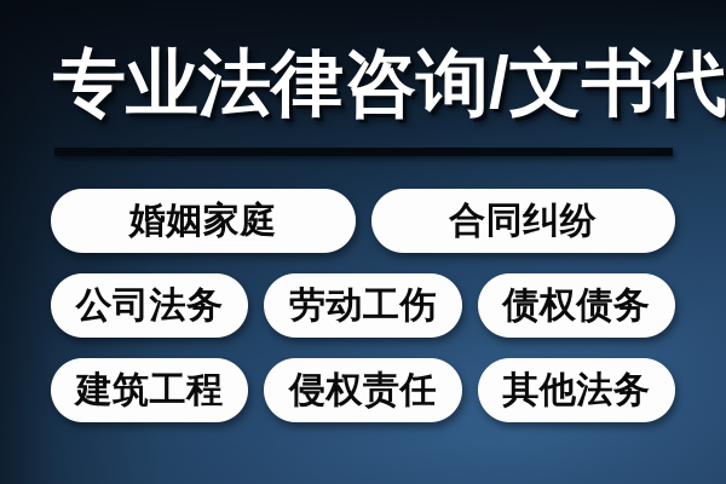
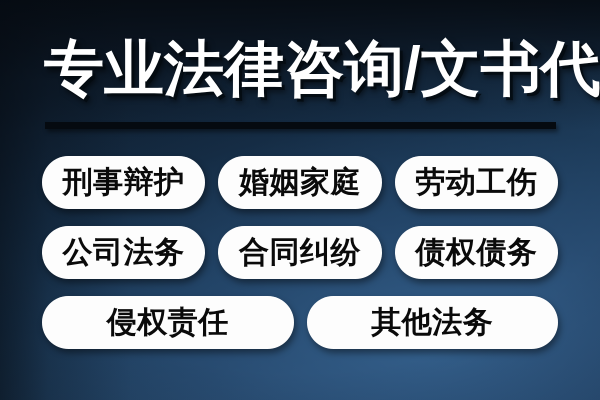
  专业法律咨询/文书代
+ 刑事辩护
  婚姻家庭
- 合同纠纷
+ 劳动工伤
  公司法务
- 劳动工伤
+ 合同纠纷
  债权债务
- 建筑工程
  侵权责任
  其他法务
